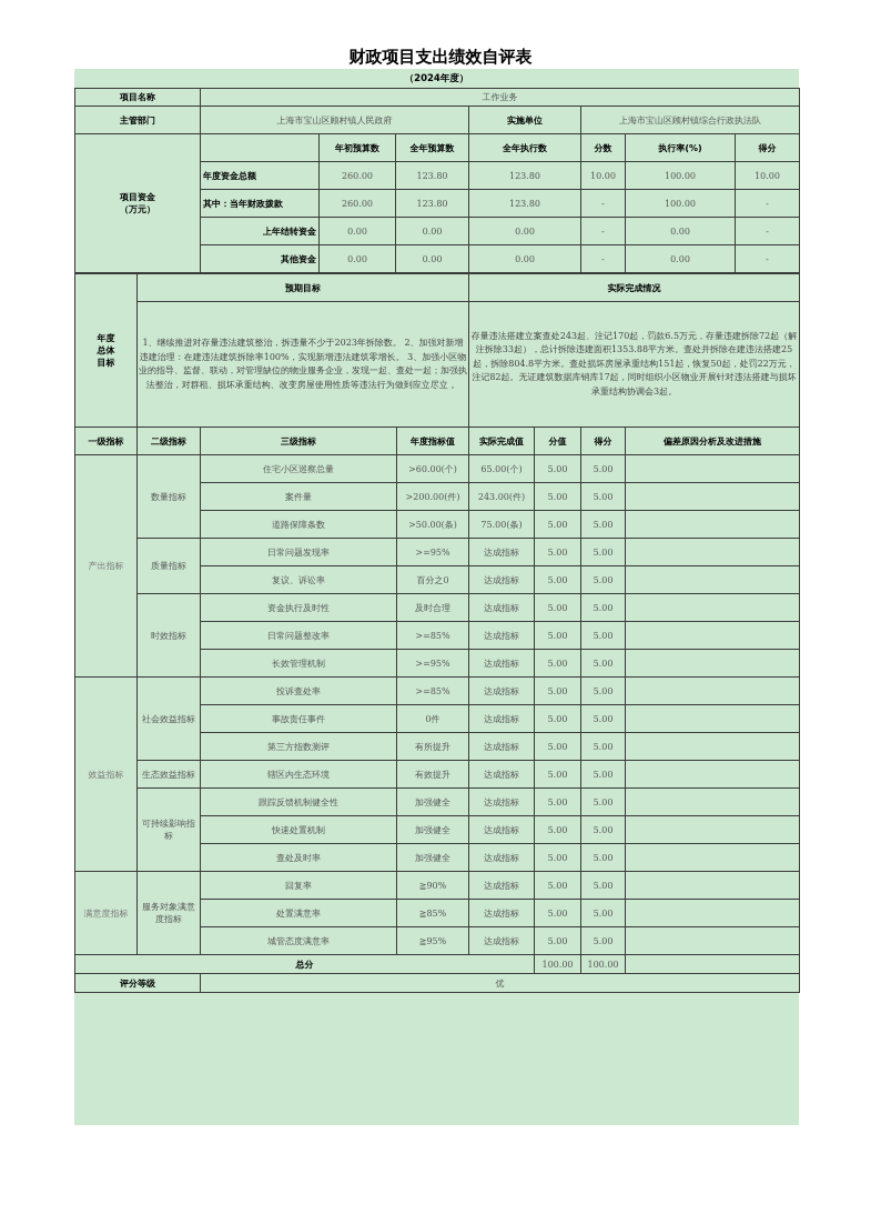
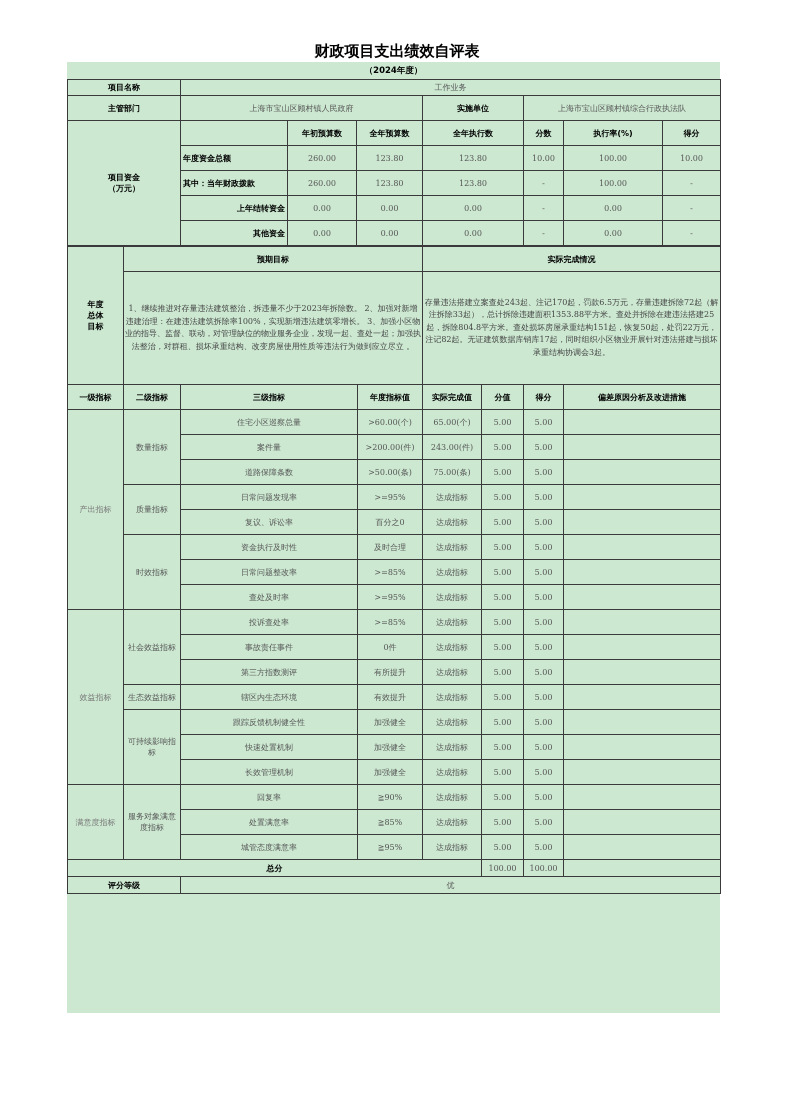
  财政项目支出绩效自评表
  （2024年度）
  项目名称	工作业务
  主管部门	上海市宝山区顾村镇人民政府	实施单位	上海市宝山区顾村镇综合行政执法队
  项目资金 （万元）		年初预算数	全年预算数	全年执行数	分数	执行率(%)	得分
  年度资金总额	260.00	123.80	123.80	10.00	100.00	10.00
  其中：当年财政拨款	260.00	123.80	123.80	-	100.00	-
  上年结转资金	0.00	0.00	0.00	-	0.00	-
  其他资金	0.00	0.00	0.00	-	0.00	-
  年度 总体 目标	预期目标	实际完成情况
  1、继续推进对存量违法建筑整治，拆违量不少于2023年拆除数。 2、加强对新增违建治理：在建违法建筑拆除率100%，实现新增违法建筑零增长。 3、加强小区物业的指导、监督、联动，对管理缺位的物业服务企业，发现一起、查处一起；加强执法整治，对群租、损坏承重结构、改变房屋使用性质等违法行为做到应立尽立 。	存量违法搭建立案查处243起、注记170起，罚款6.5万元，存量违建拆除72起（解注拆除33起），总计拆除违建面积1353.88平方米。查处并拆除在建违法搭建25起，拆除804.8平方米。查处损坏房屋承重结构151起，恢复50起，处罚22万元，注记82起。无证建筑数据库销库17起，同时组织小区物业开展针对违法搭建与损坏承重结构协调会3起。
  一级指标	二级指标	三级指标	年度指标值	实际完成值	分值	得分	偏差原因分析及改进措施
  产出指标	数量指标	住宅小区巡察总量	>60.00(个)	65.00(个)	5.00	5.00
  案件量	>200.00(件)	243.00(件)	5.00	5.00
  道路保障条数	>50.00(条)	75.00(条)	5.00	5.00
  质量指标	日常问题发现率	>=95%	达成指标	5.00	5.00
  复议、诉讼率	百分之0	达成指标	5.00	5.00
  时效指标	资金执行及时性	及时合理	达成指标	5.00	5.00
  日常问题整改率	>=85%	达成指标	5.00	5.00
- 长效管理机制	>=95%	达成指标	5.00	5.00
+ 查处及时率	>=95%	达成指标	5.00	5.00
  效益指标	社会效益指标	投诉查处率	>=85%	达成指标	5.00	5.00
  事故责任事件	0件	达成指标	5.00	5.00
  第三方指数测评	有所提升	达成指标	5.00	5.00
  生态效益指标	辖区内生态环境	有效提升	达成指标	5.00	5.00
  可持续影响指标	跟踪反馈机制健全性	加强健全	达成指标	5.00	5.00
  快速处置机制	加强健全	达成指标	5.00	5.00
- 查处及时率	加强健全	达成指标	5.00	5.00
+ 长效管理机制	加强健全	达成指标	5.00	5.00
  满意度指标	服务对象满意度指标	回复率	≧90%	达成指标	5.00	5.00
  处置满意率	≧85%	达成指标	5.00	5.00
  城管态度满意率	≧95%	达成指标	5.00	5.00
  总分	100.00	100.00
  评分等级	优
